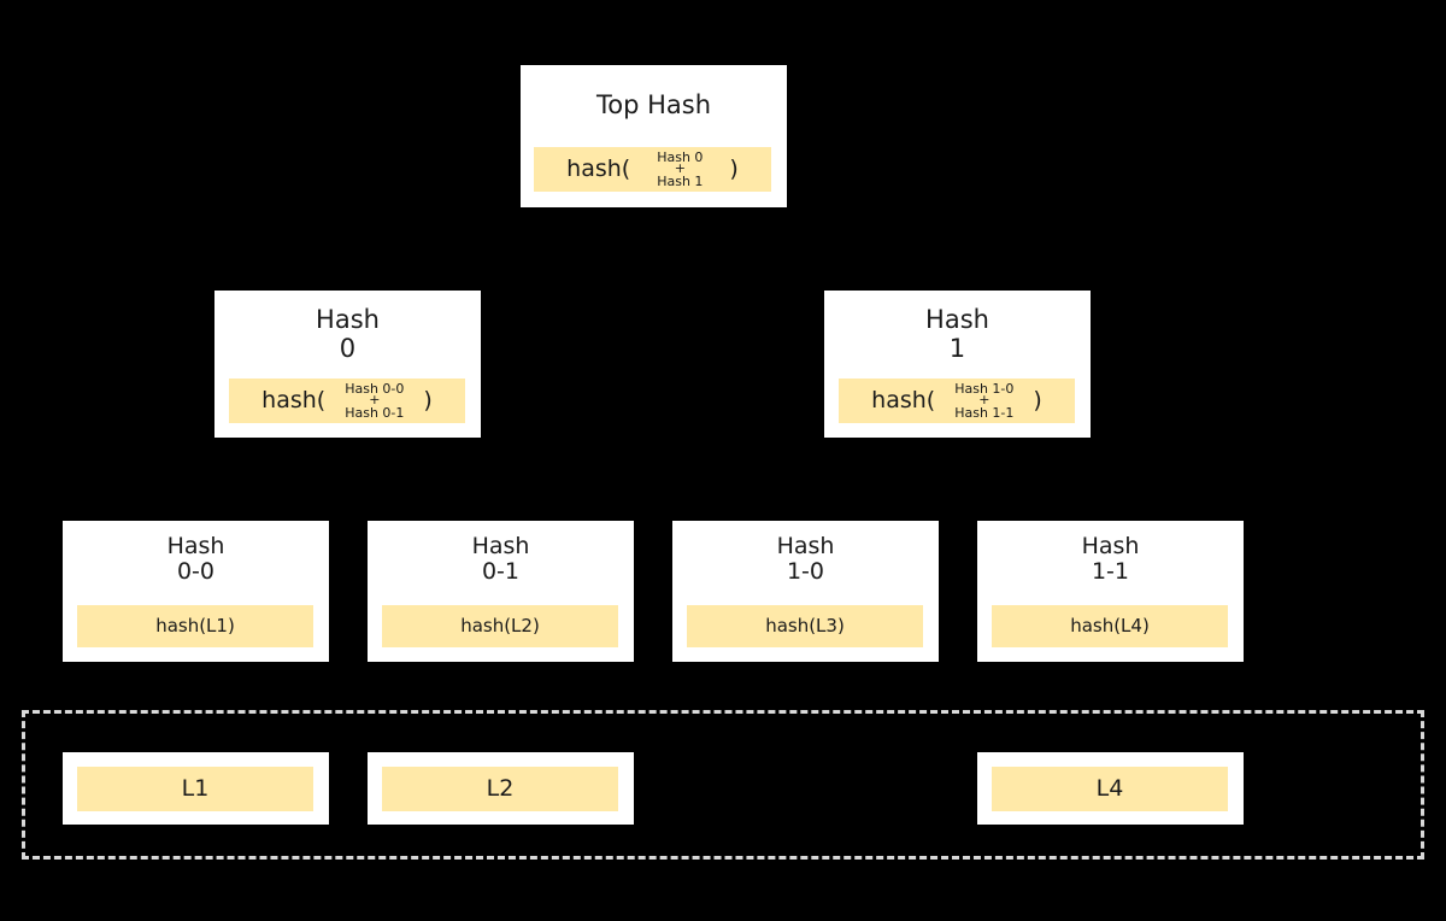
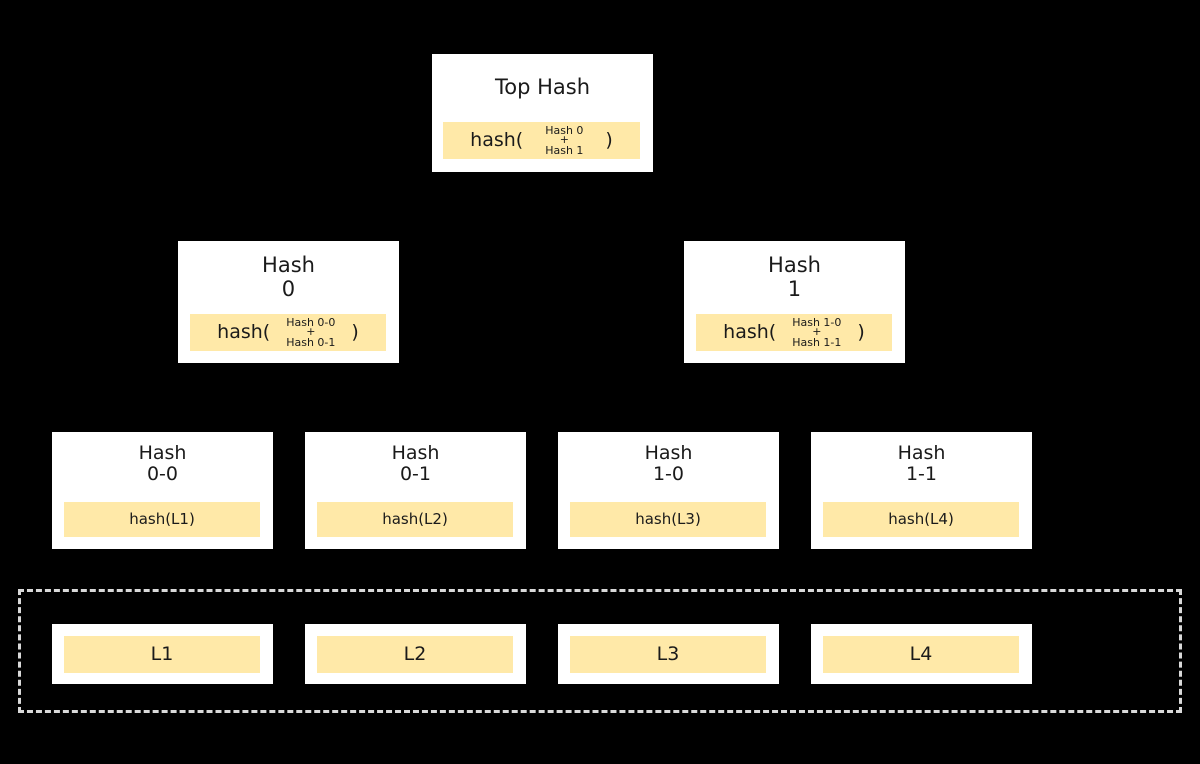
  Top Hash
  hash(
  Hash 0
  +
  Hash 1
  )
  Hash
  0
  hash(
  Hash 0-0
  +
  Hash 0-1
  )
  Hash
  1
  hash(
  Hash 1-0
  +
  Hash 1-1
  )
  Hash
  0-0
  hash(L1)
  Hash
  0-1
  hash(L2)
  Hash
  1-0
  hash(L3)
  Hash
  1-1
  hash(L4)
  L1
  L2
+ L3
  L4
